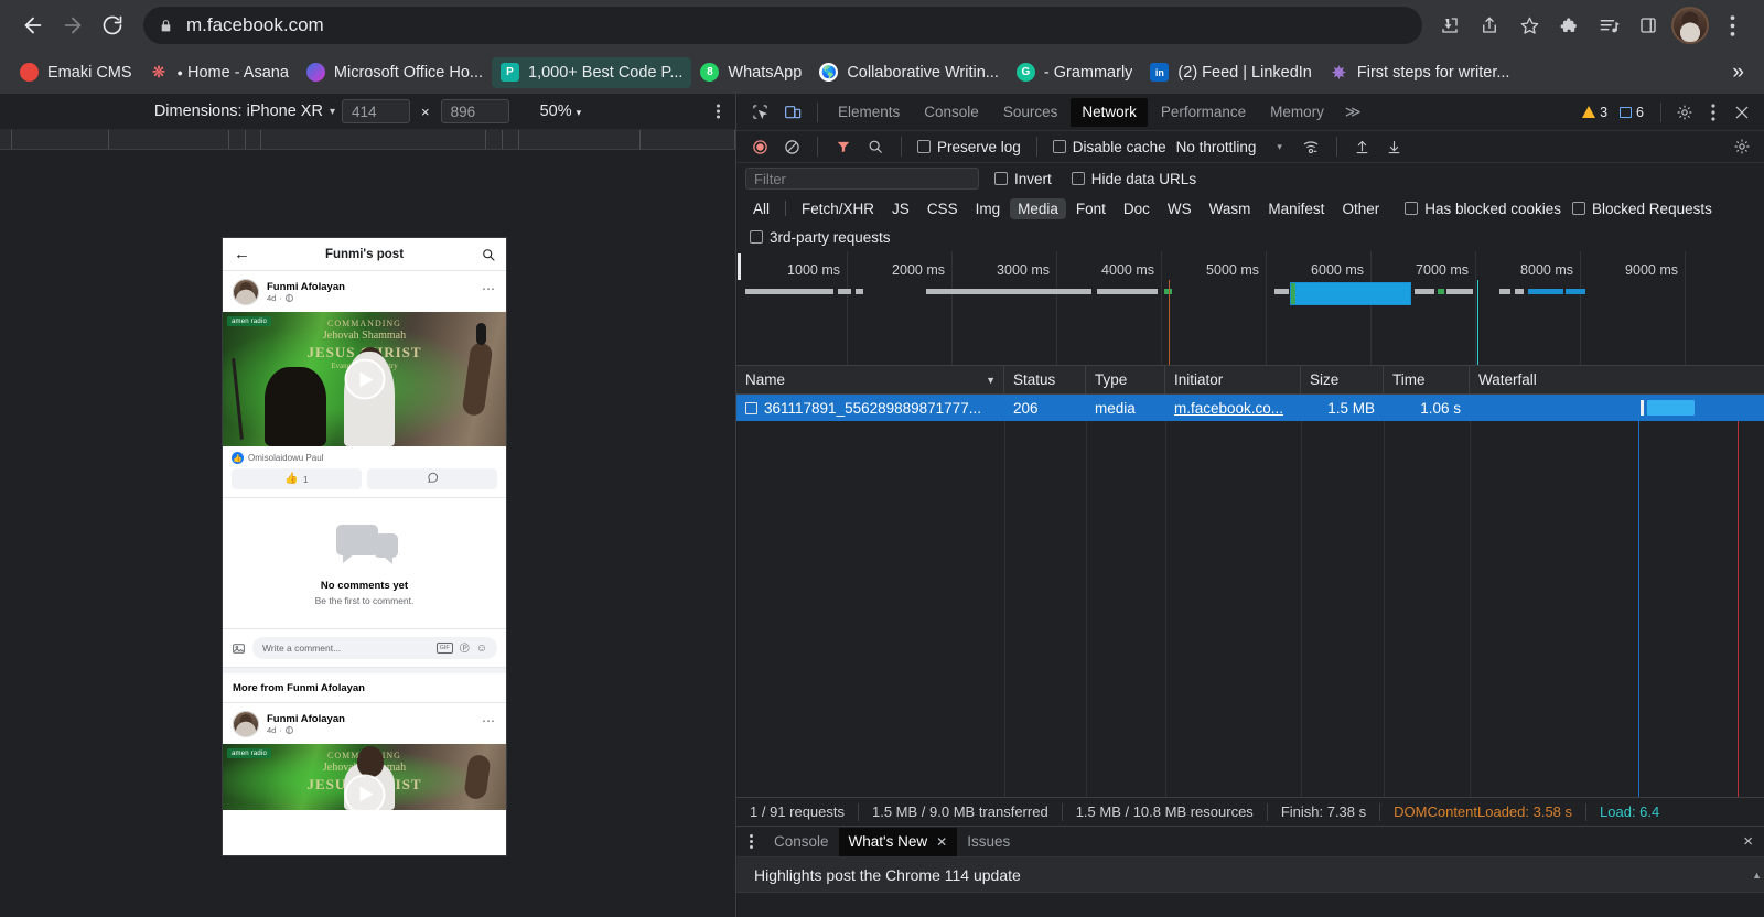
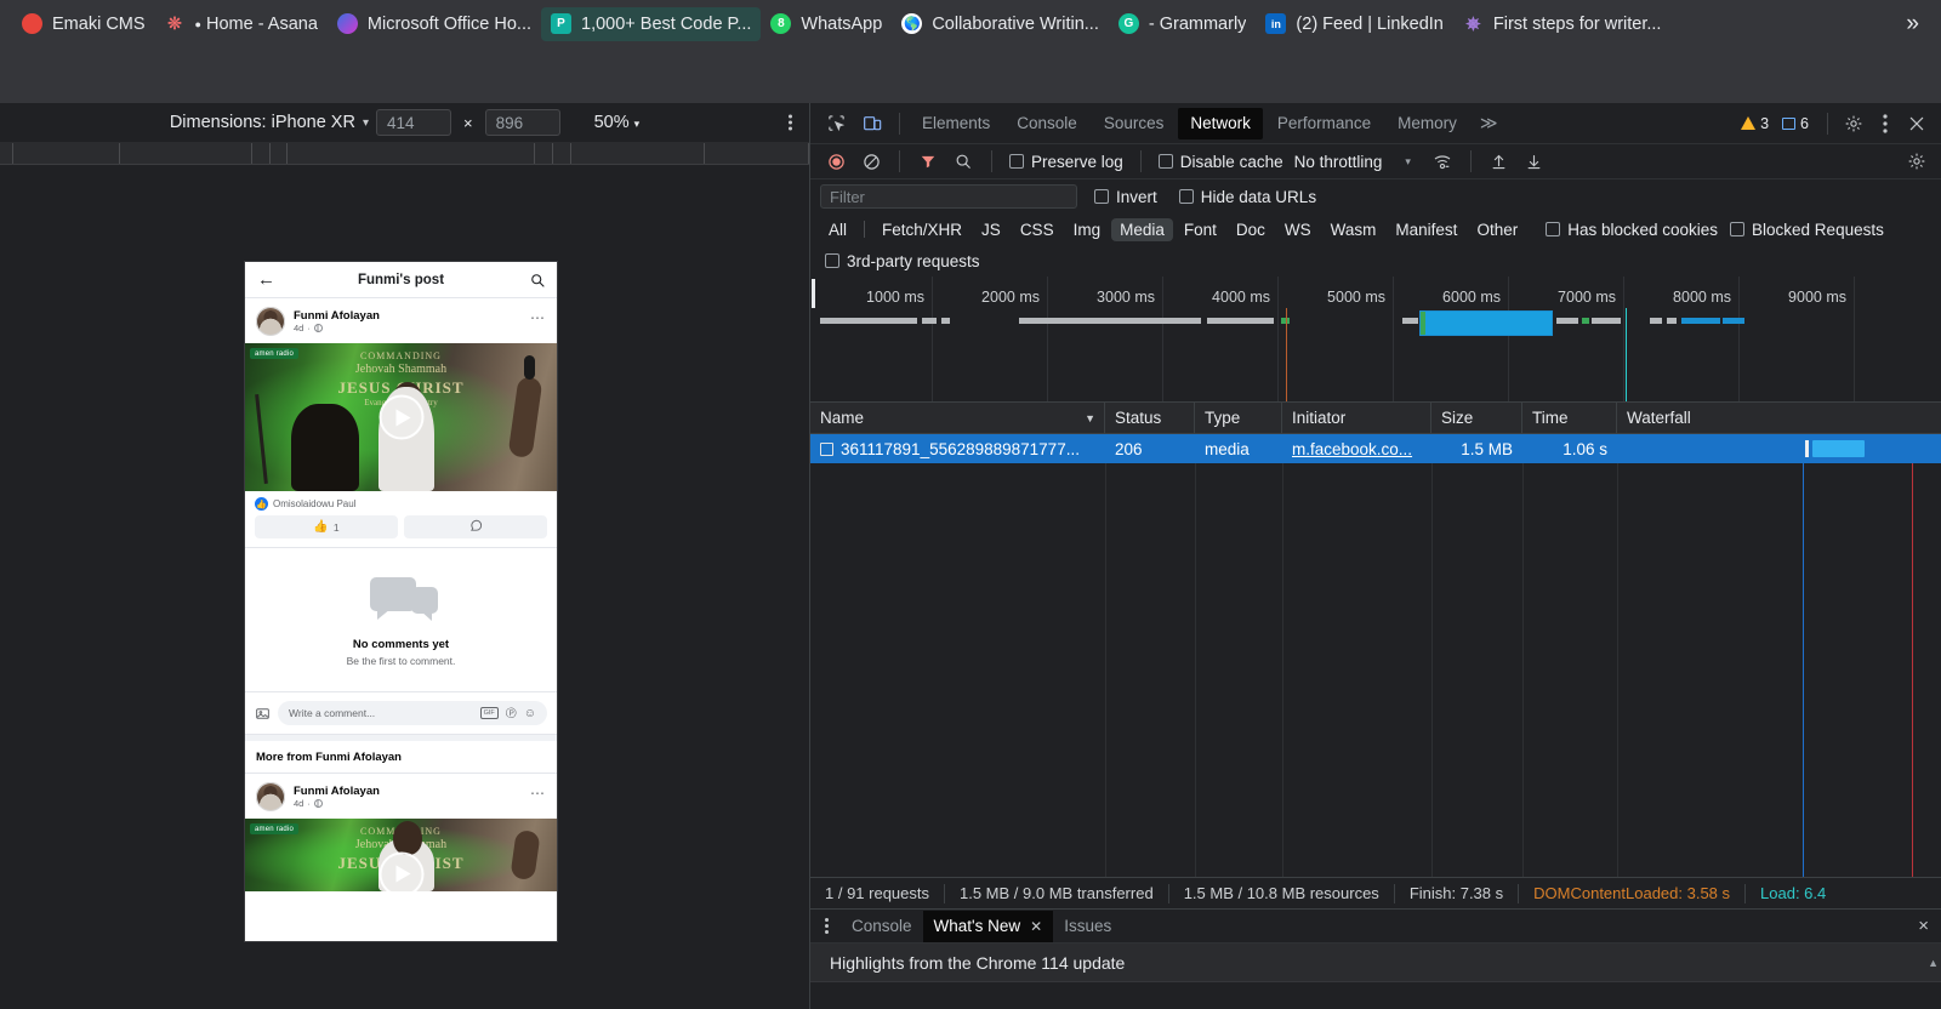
- m.facebook.com
  Emaki CMS
  ❊
  ● Home - Asana
  Microsoft Office Ho...
  P
  1,000+ Best Code P...
  8
  WhatsApp
  🌎
  Collaborative Writin...
  G
  - Grammarly
  in
  (2) Feed | LinkedIn
  ✵
  First steps for writer...
  »
  Dimensions: iPhone XR
  ▾
  414
  ×
  896
  50% ▾
  ←
  Funmi's post
  Funmi Afolayan
  4d
  ·
  ⋯
  COMMANDING
  Jehovah Shammah
  JESUSRIST
  Omisolaidowu Paul
  👍
  1
  No comments yet
  Be the first to comment.
  Write a comment...
  Ⓟ
  ☺
  More from Funmi Afolayan
  Funmi Afolayan
  4d
  ·
  ⋯
  COMMING
  Elements
  Console
  Sources
  Network
  Performance
  Memory
  ≫
  3
  6
  Preserve log
  Disable cache
  No throttling
  ▾
  Filter
  Invert
  Hide data URLs
  All
  Fetch/XHR
  JS
  CSS
  Img
  Media
  Font
  Doc
  WS
  Wasm
  Manifest
  Other
  Has blocked cookies
  Blocked Requests
  3rd-party requests
  1000 ms
  2000 ms
  3000 ms
  4000 ms
  5000 ms
  6000 ms
  7000 ms
  8000 ms
  9000 ms
  Name
  ▼
  Status
  Type
  Initiator
  Size
  Time
  Waterfall
  361117891_556289889871777...
  206
  media
  m.facebook.co...
  1.5 MB
  1.06 s
  1 / 91 requests
  1.5 MB / 9.0 MB transferred
  1.5 MB / 10.8 MB resources
  Finish: 7.38 s
  DOMContentLoaded: 3.58 s
  Load: 6.4
  Console
  What's New
  ✕
  Issues
  ×
- Highlights post the Chrome 114 update
+ Highlights from the Chrome 114 update
  ▲
